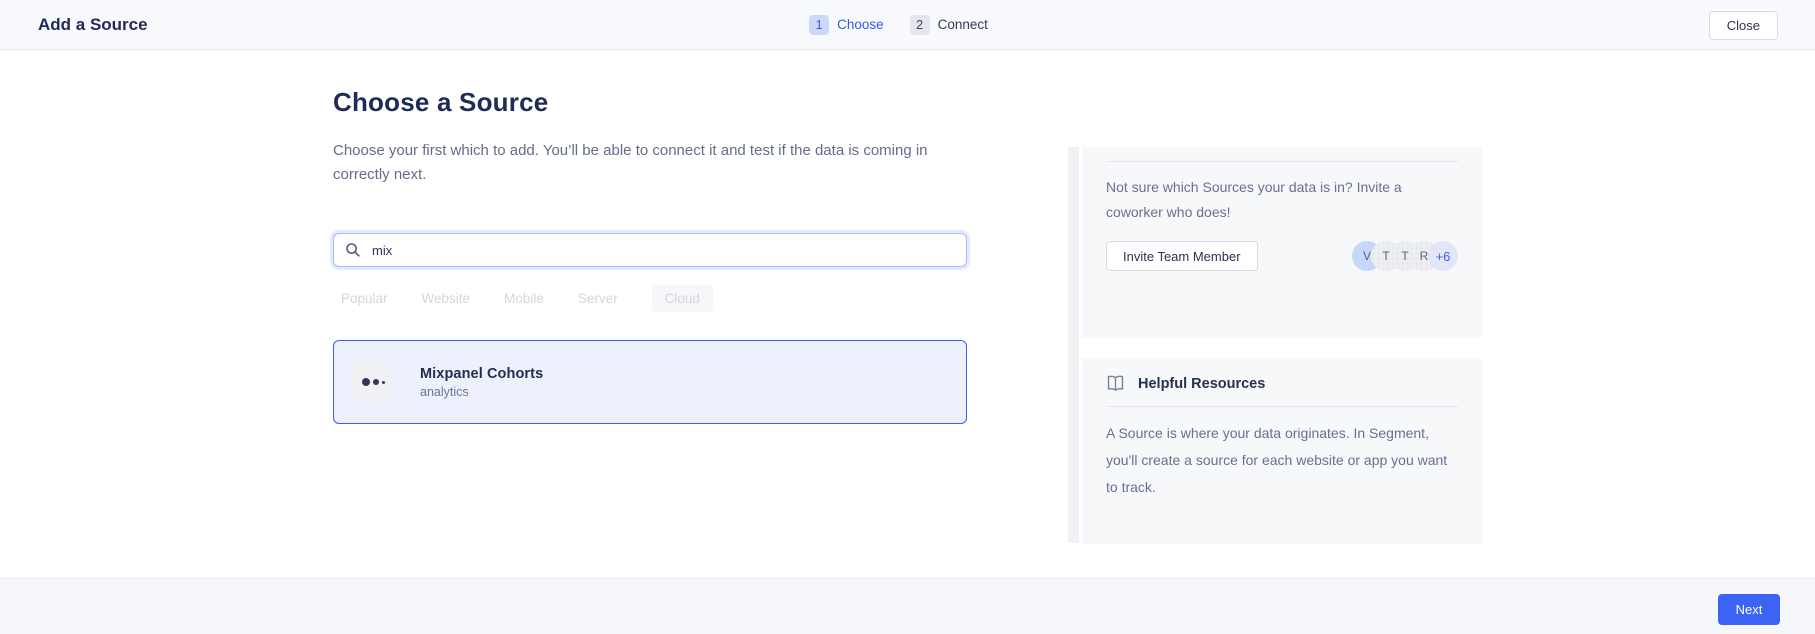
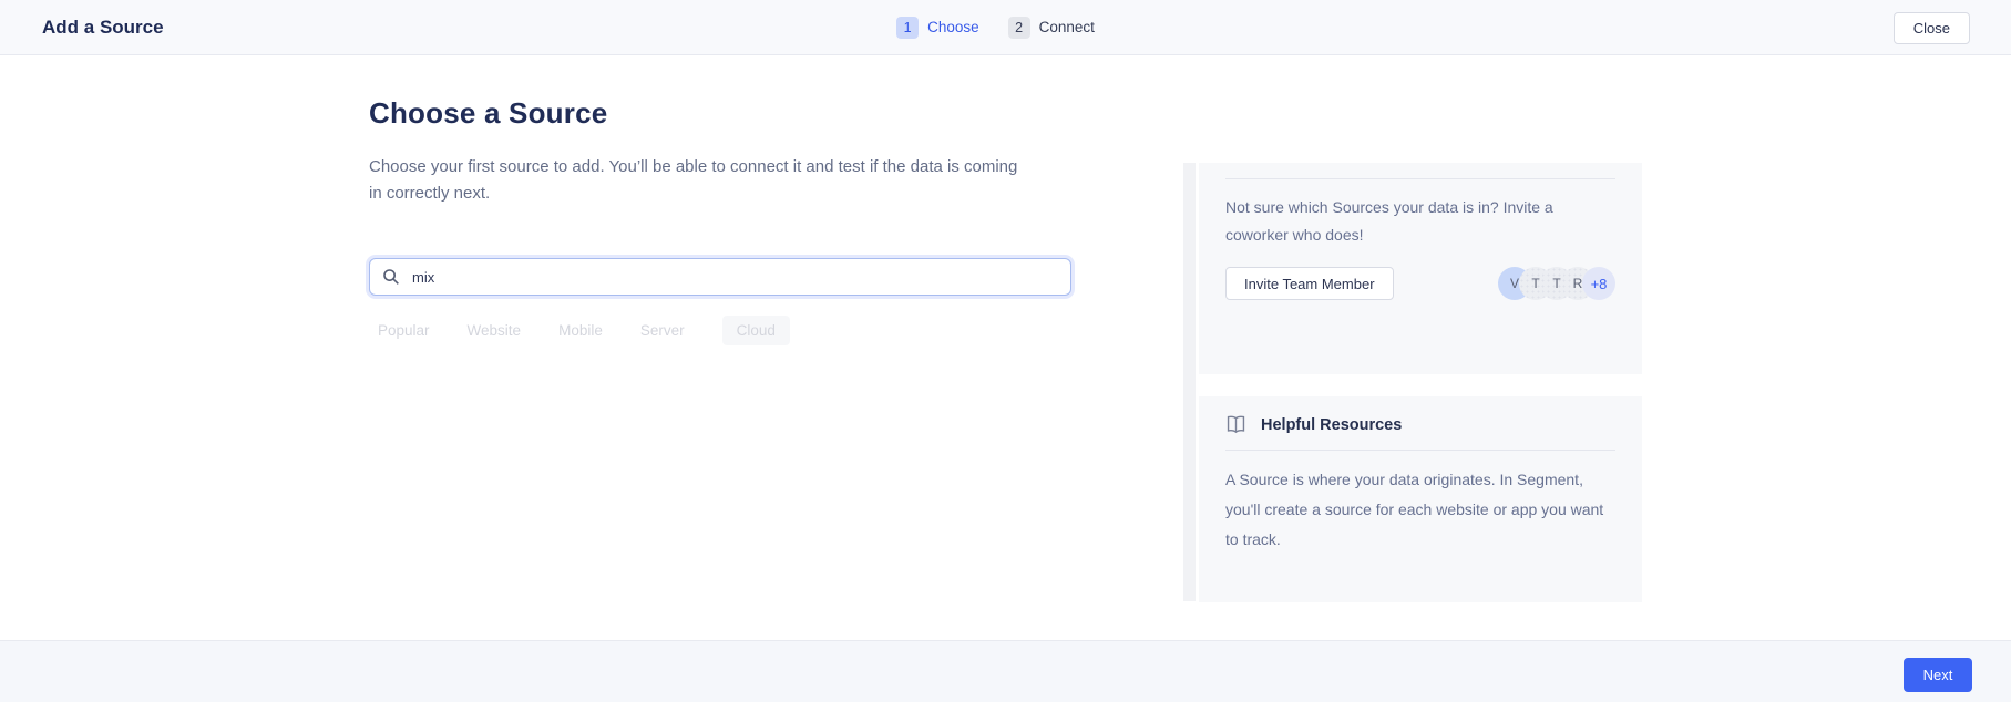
  Add a Source
  1
  Choose
  2
  Connect
  Close
  Choose a Source
- Choose your first which to add. You’ll be able to connect it and test if the data is coming in correctly next.
+ Choose your first source to add. You’ll be able to connect it and test if the data is coming in correctly next.
  mix
  Popular
  Website
  Mobile
  Server
  Cloud
- Mixpanel Cohorts
- analytics
  Not sure which Sources your data is in? Invite a coworker who does!
  Invite Team Member
  V
  T
  T
  R
- +6
+ +8
  Helpful Resources
  A Source is where your data originates. In Segment, you'll create a source for each website or app you want to track.
  Next
